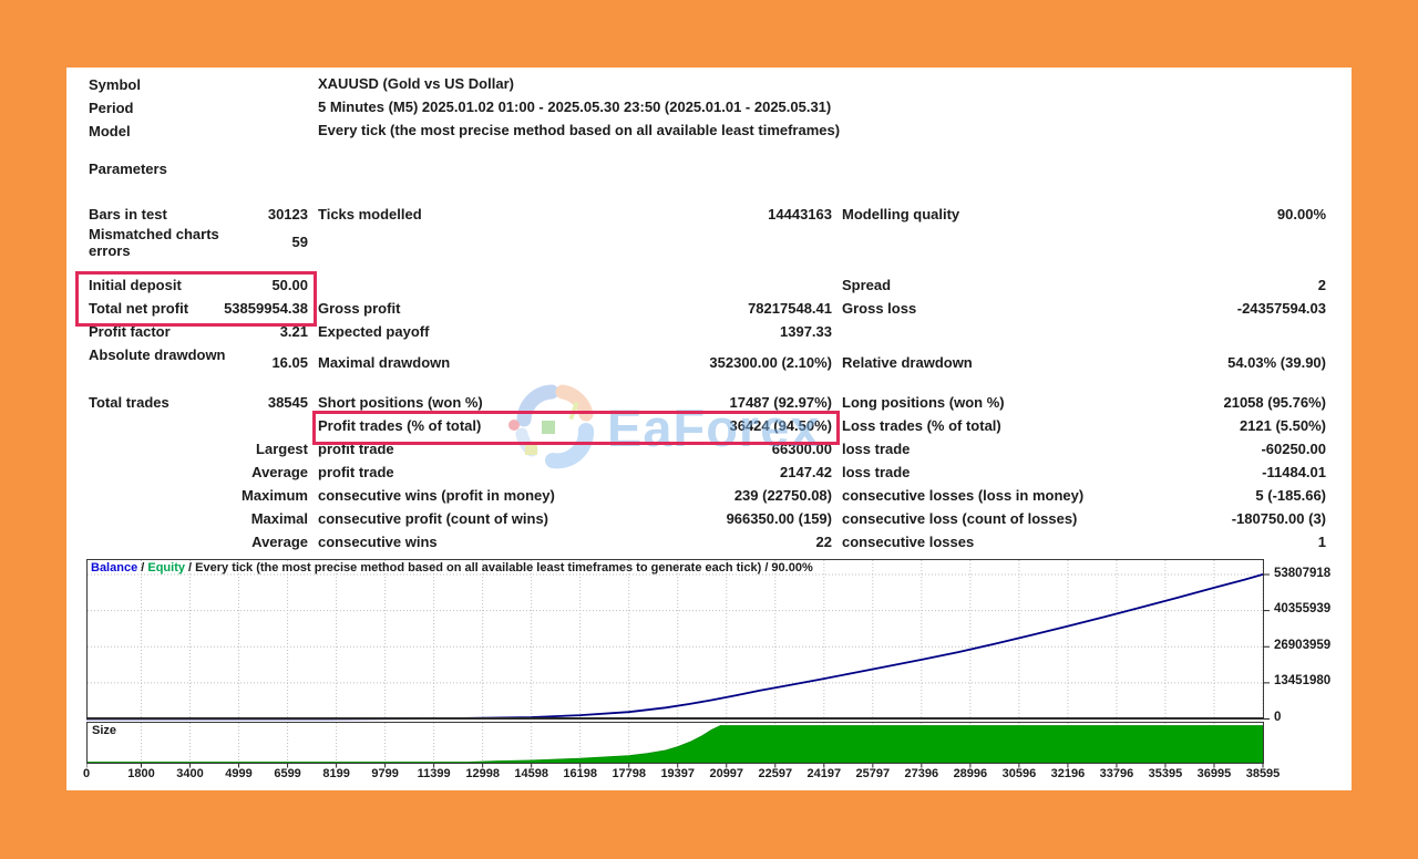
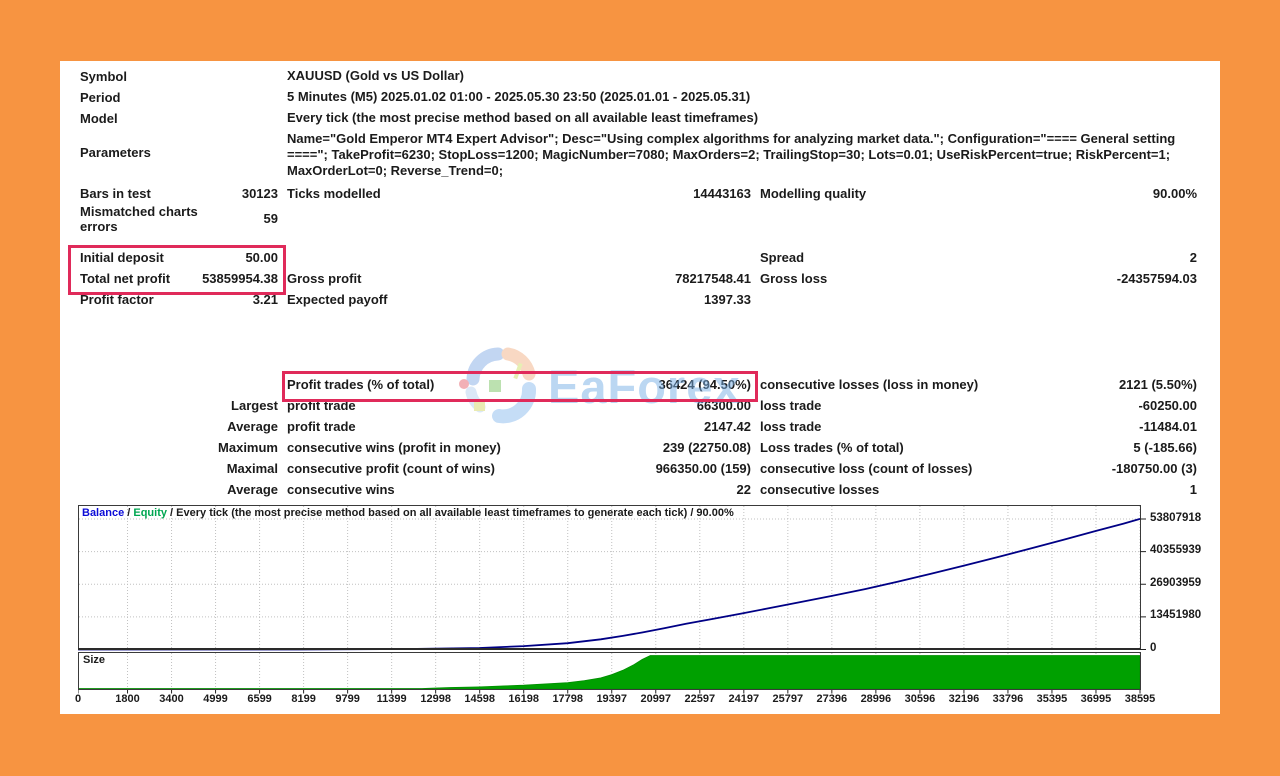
  Symbol
  XAUUSD (Gold vs US Dollar)
  Period
  5 Minutes (M5) 2025.01.02 01:00 - 2025.05.30 23:50 (2025.01.01 - 2025.05.31)
  Model
  Every tick (the most precise method based on all available least timeframes)
  Parameters
+ Name="Gold Emperor MT4 Expert Advisor"; Desc="Using complex algorithms for analyzing market data."; Configuration="==== General setting ===="; TakeProfit=6230; StopLoss=1200; MagicNumber=7080; MaxOrders=2; TrailingStop=30; Lots=0.01; UseRiskPercent=true; RiskPercent=1; MaxOrderLot=0; Reverse_Trend=0;
  Bars in test
  30123
  Ticks modelled
  14443163
  Modelling quality
  90.00%
  Mismatched charts errors
  59
  Initial deposit
  50.00
  Spread
  2
  Total net profit
  53859954.38
  Gross profit
  78217548.41
  Gross loss
  -24357594.03
  Profit factor
  3.21
  Expected payoff
  1397.33
- Absolute drawdown
- 16.05
- Maximal drawdown
- 352300.00 (2.10%)
- Relative drawdown
- 54.03% (39.90)
- Total trades
- 38545
- Short positions (won %)
- 17487 (92.97%)
- Long positions (won %)
- 21058 (95.76%)
  Profit trades (% of total)
  36424 (94.50%)
- Loss trades (% of total)
+ consecutive losses (loss in money)
  2121 (5.50%)
  Largest
  profit trade
  66300.00
  loss trade
  -60250.00
  Average
  profit trade
  2147.42
  loss trade
  -11484.01
  Maximum
  consecutive wins (profit in money)
  239 (22750.08)
- consecutive losses (loss in money)
+ Loss trades (% of total)
  5 (-185.66)
  Maximal
  consecutive profit (count of wins)
  966350.00 (159)
  consecutive loss (count of losses)
  -180750.00 (3)
  Average
  consecutive wins
  22
  consecutive losses
  1
  EaForex
  Balance / Equity / Every tick (the most precise method based on all available least timeframes to generate each tick) / 90.00%
  Size
  53807918
  40355939
  26903959
  13451980
  0
  0
  1800
  3400
  4999
  6599
  8199
  9799
  11399
  12998
  14598
  16198
  17798
  19397
  20997
  22597
  24197
  25797
  27396
  28996
  30596
  32196
  33796
  35395
  36995
  38595
